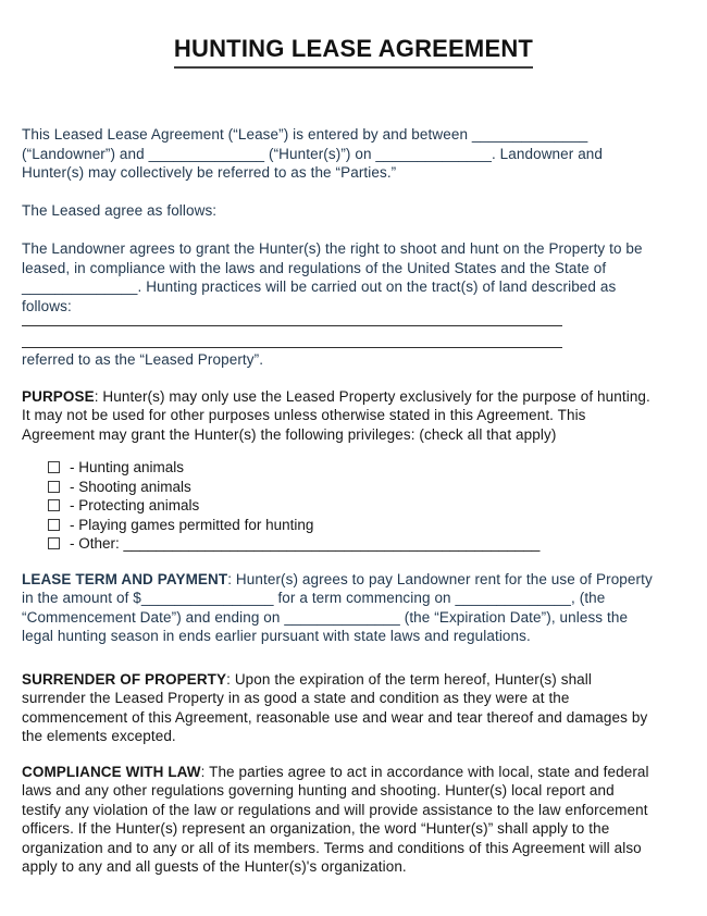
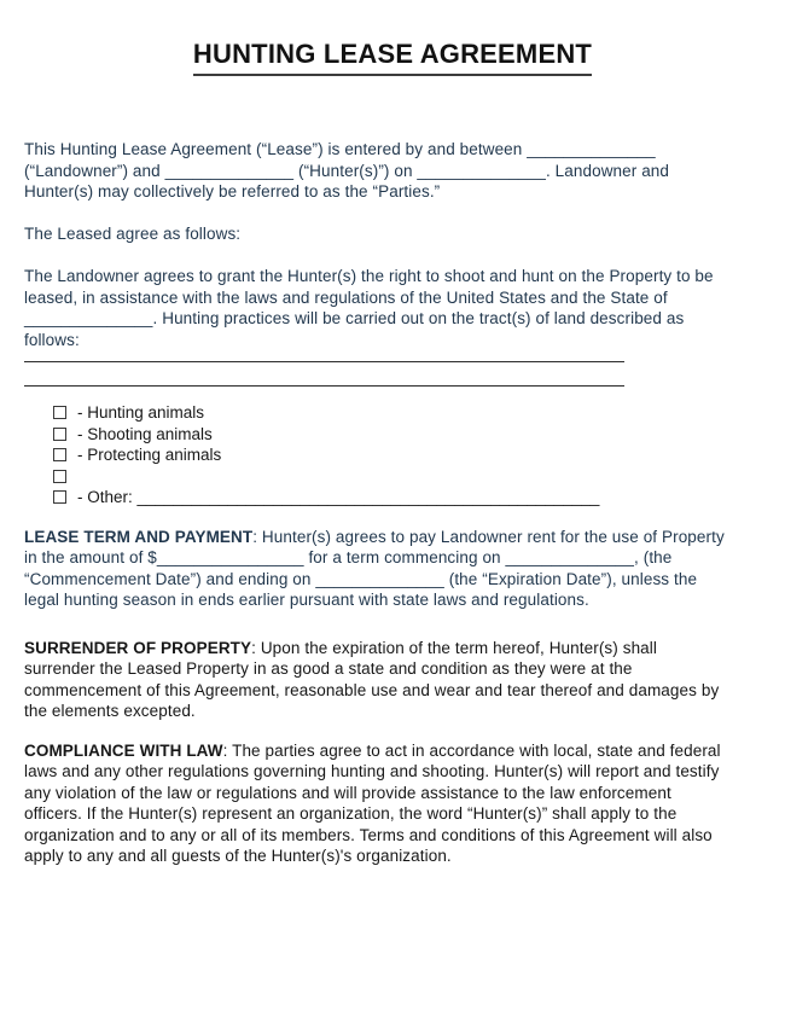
  HUNTING LEASE AGREEMENT
- This Leased Lease Agreement (“Lease”) is entered by and between ______________ (“Landowner”) and ______________ (“Hunter(s)”) on ______________. Landowner and Hunter(s) may collectively be referred to as the “Parties.”
+ This Hunting Lease Agreement (“Lease”) is entered by and between ______________ (“Landowner”) and ______________ (“Hunter(s)”) on ______________. Landowner and Hunter(s) may collectively be referred to as the “Parties.”
  The Leased agree as follows:
- The Landowner agrees to grant the Hunter(s) the right to shoot and hunt on the Property to be leased, in compliance with the laws and regulations of the United States and the State of ______________. Hunting practices will be carried out on the tract(s) of land described as follows:
+ The Landowner agrees to grant the Hunter(s) the right to shoot and hunt on the Property to be leased, in assistance with the laws and regulations of the United States and the State of ______________. Hunting practices will be carried out on the tract(s) of land described as follows:
- referred to as the “Leased Property”.
- PURPOSE: Hunter(s) may only use the Leased Property exclusively for the purpose of hunting. It may not be used for other purposes unless otherwise stated in this Agreement. This Agreement may grant the Hunter(s) the following privileges: (check all that apply)
  - Hunting animals
  - Shooting animals
  - Protecting animals
- - Playing games permitted for hunting
  - Other: ___________________________________________________
  LEASE TERM AND PAYMENT: Hunter(s) agrees to pay Landowner rent for the use of Property in the amount of $________________ for a term commencing on ______________, (the “Commencement Date”) and ending on ______________ (the “Expiration Date”), unless the legal hunting season in ends earlier pursuant with state laws and regulations.
  SURRENDER OF PROPERTY: Upon the expiration of the term hereof, Hunter(s) shall surrender the Leased Property in as good a state and condition as they were at the commencement of this Agreement, reasonable use and wear and tear thereof and damages by the elements excepted.
- COMPLIANCE WITH LAW: The parties agree to act in accordance with local, state and federal laws and any other regulations governing hunting and shooting. Hunter(s) local report and testify any violation of the law or regulations and will provide assistance to the law enforcement officers. If the Hunter(s) represent an organization, the word “Hunter(s)” shall apply to the organization and to any or all of its members. Terms and conditions of this Agreement will also apply to any and all guests of the Hunter(s)'s organization.
+ COMPLIANCE WITH LAW: The parties agree to act in accordance with local, state and federal laws and any other regulations governing hunting and shooting. Hunter(s) will report and testify any violation of the law or regulations and will provide assistance to the law enforcement officers. If the Hunter(s) represent an organization, the word “Hunter(s)” shall apply to the organization and to any or all of its members. Terms and conditions of this Agreement will also apply to any and all guests of the Hunter(s)'s organization.
